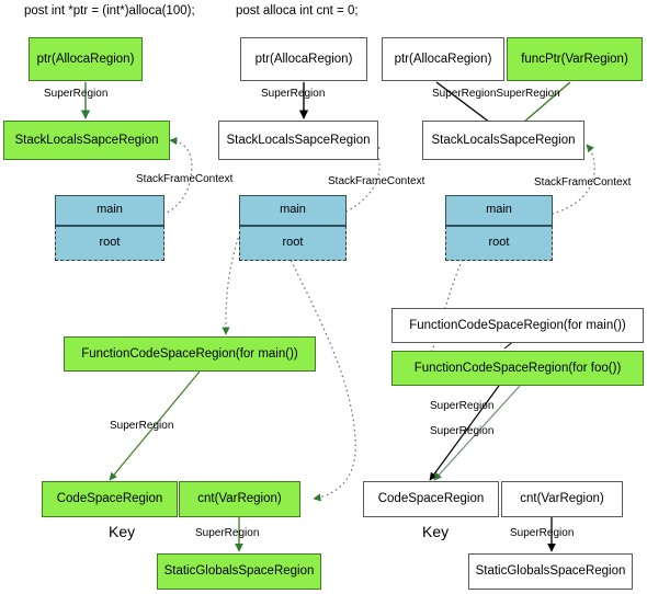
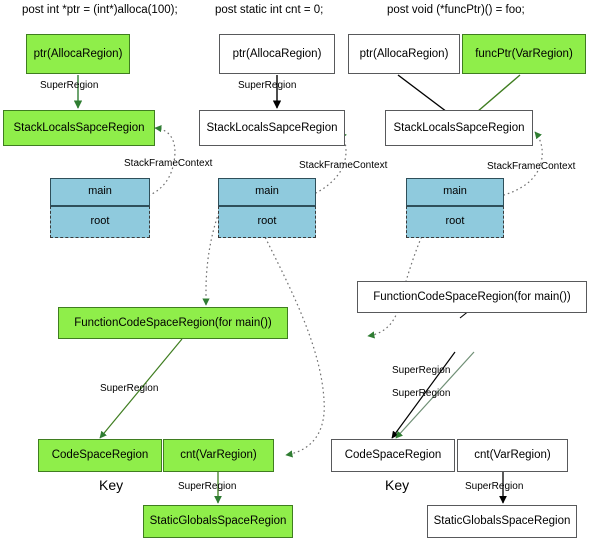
  post int *ptr = (int*)alloca(100);
- post alloca int cnt = 0;
+ post static int cnt = 0;
+ post void (*funcPtr)() = foo;
  ptr(AllocaRegion)
  SuperRegion
  StackLocalsSapceRegion
  StackFrameContext
  main
  root
  FunctionCodeSpaceRegion(for main())
  SuperRegion
  CodeSpaceRegion
  cnt(VarRegion)
  Key
  SuperRegion
  StaticGlobalsSpaceRegion
  ptr(AllocaRegion)
  SuperRegion
  StackLocalsSapceRegion
  StackFrameContext
  main
  root
  ptr(AllocaRegion)
  funcPtr(VarRegion)
- SuperRegionSuperRegion
  StackLocalsSapceRegion
  StackFrameContext
  main
  root
  FunctionCodeSpaceRegion(for main())
- FunctionCodeSpaceRegion(for foo())
  SuperRegion
  SuperRegion
  CodeSpaceRegion
  cnt(VarRegion)
  Key
  SuperRegion
  StaticGlobalsSpaceRegion
